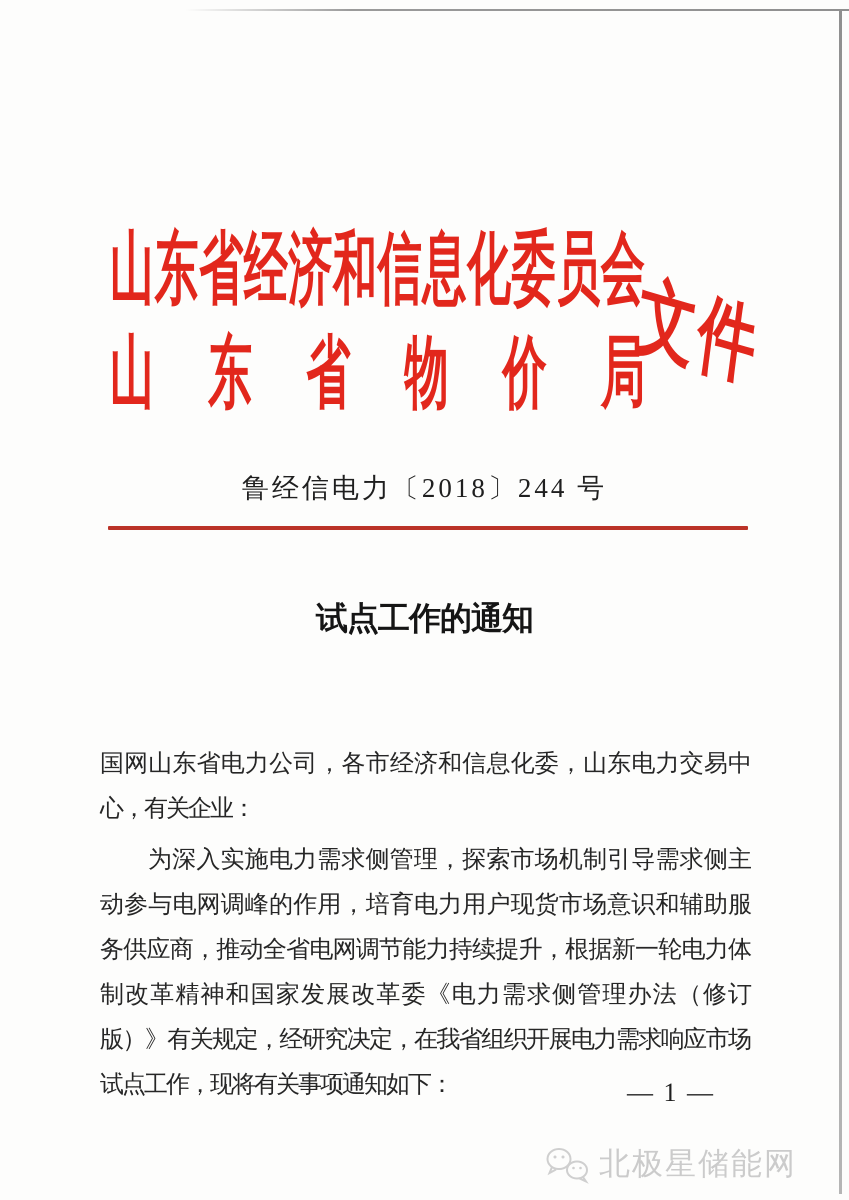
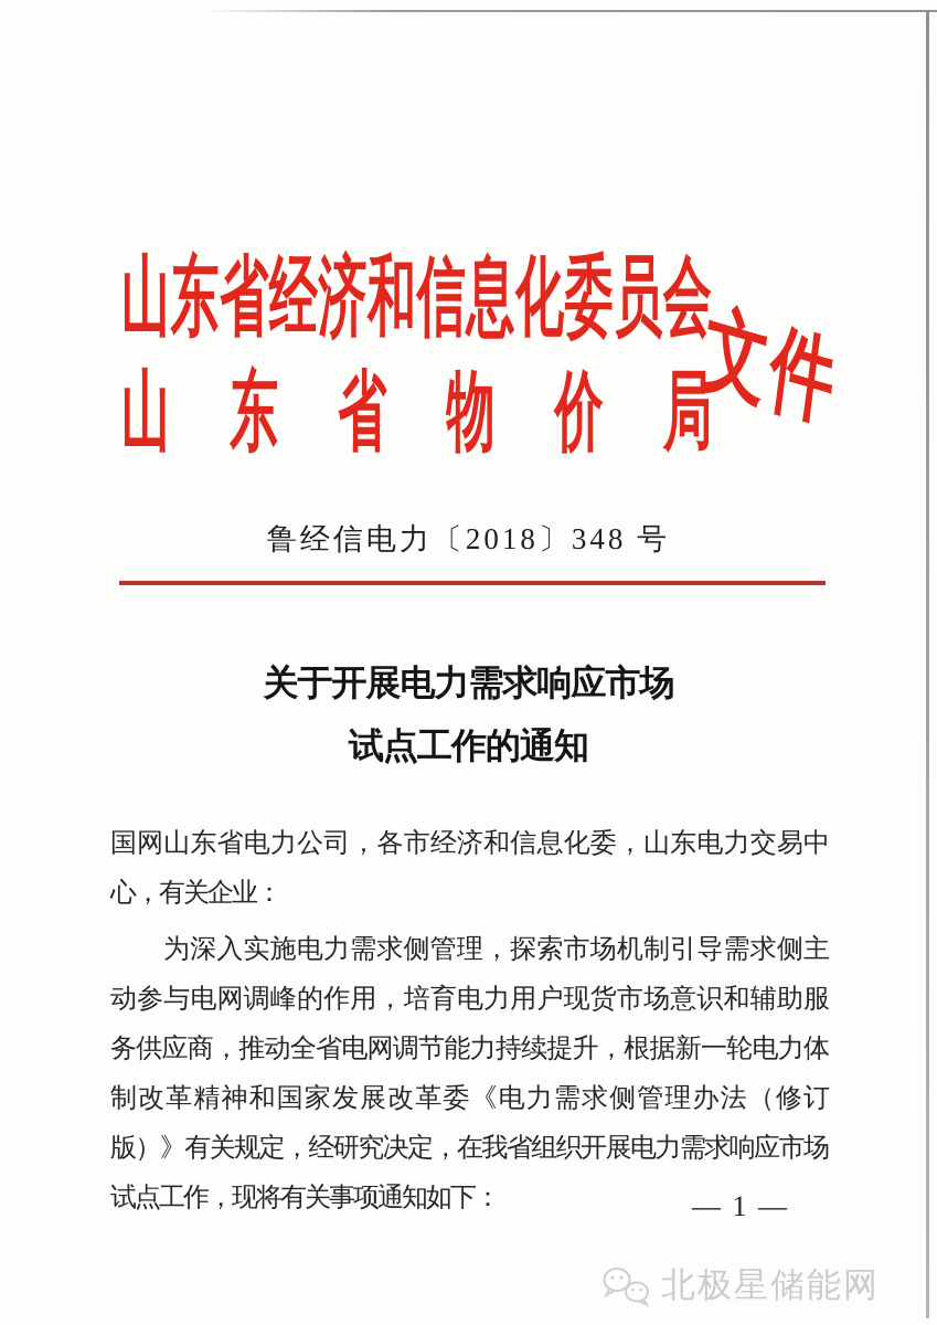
  山东省经济和信息化委员会
  山东省物价局
- 鲁经信电力〔2018〕244 号
+ 鲁经信电力〔2018〕348 号
+ 关于开展电力需求响应市场
  试点工作的通知
  国网山东省电力公司，各市经济和信息化委，山东电力交易中
  心，有关企业：
  为深入实施电力需求侧管理，探索市场机制引导需求侧主
  动参与电网调峰的作用，培育电力用户现货市场意识和辅助服
  务供应商，推动全省电网调节能力持续提升，根据新一轮电力体
  制改革精神和国家发展改革委《电力需求侧管理办法（修订
  版）》有关规定，经研究决定，在我省组织开展电力需求响应市场
  试点工作，现将有关事项通知如下：
  — 1 —
  北极星储能网
